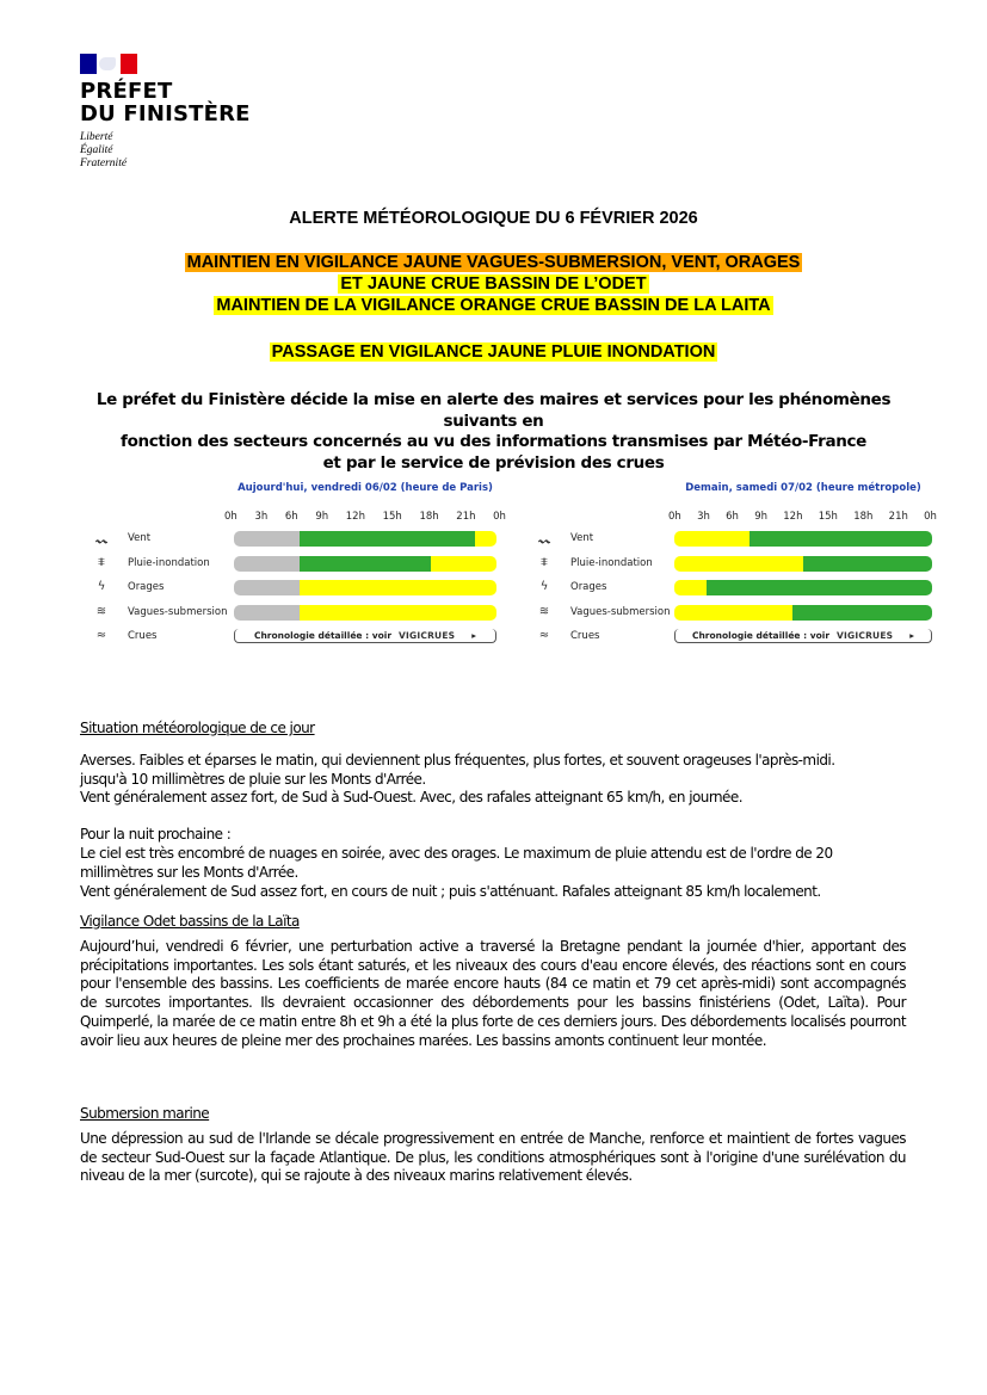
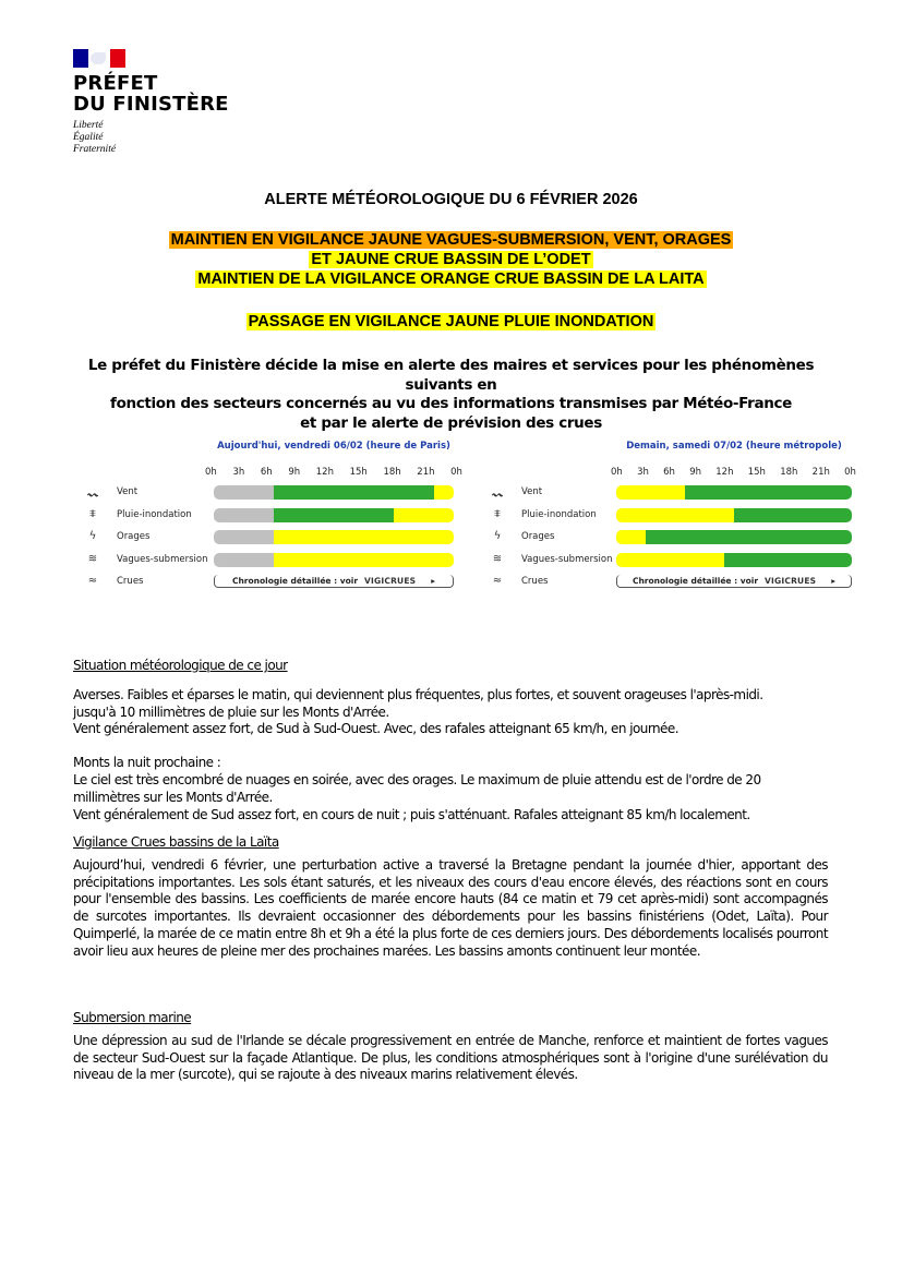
  PRÉFET
  DU FINISTÈRE
  Liberté
  Égalité
  Fraternité
  ALERTE MÉTÉOROLOGIQUE DU 6 FÉVRIER 2026
  MAINTIEN EN VIGILANCE JAUNE VAGUES-SUBMERSION, VENT, ORAGES
  ET JAUNE CRUE BASSIN DE L’ODET
  MAINTIEN DE LA VIGILANCE ORANGE CRUE BASSIN DE LA LAITA
  PASSAGE EN VIGILANCE JAUNE PLUIE INONDATION
  Le préfet du Finistère décide la mise en alerte des maires et services pour les phénomènes suivants en
  fonction des secteurs concernés au vu des informations transmises par Météo-France
- et par le service de prévision des crues
+ et par le alerte de prévision des crues
  Aujourd'hui, vendredi 06/02 (heure de Paris)
  0h
  3h
  6h
  9h
  12h
  15h
  18h
  21h
  0h
  〰
  Vent
  ⩨
  Pluie-inondation
  ϟ
  Orages
  ≋
  Vagues-submersion
  ≈
  Crues
  Chronologie détaillée : voir VIGICRUES ▸
  Demain, samedi 07/02 (heure métropole)
  0h
  3h
  6h
  9h
  12h
  15h
  18h
  21h
  0h
  〰
  Vent
  ⩨
  Pluie-inondation
  ϟ
  Orages
  ≋
  Vagues-submersion
  ≈
  Crues
  Chronologie détaillée : voir VIGICRUES ▸
  Situation météorologique de ce jour
  Averses. Faibles et éparses le matin, qui deviennent plus fréquentes, plus fortes, et souvent orageuses l'après-midi.
  jusqu'à 10 millimètres de pluie sur les Monts d'Arrée.
  Vent généralement assez fort, de Sud à Sud-Ouest. Avec, des rafales atteignant 65 km/h, en journée.
- Pour la nuit prochaine :
+ Monts la nuit prochaine :
  Le ciel est très encombré de nuages en soirée, avec des orages. Le maximum de pluie attendu est de l'ordre de 20 millimètres sur les Monts d'Arrée.
  Vent généralement de Sud assez fort, en cours de nuit ; puis s'atténuant. Rafales atteignant 85 km/h localement.
- Vigilance Odet bassins de la Laïta
+ Vigilance Crues bassins de la Laïta
  Aujourd’hui, vendredi 6 février, une perturbation active a traversé la Bretagne pendant la journée d'hier, apportant des précipitations importantes. Les sols étant saturés, et les niveaux des cours d'eau encore élevés, des réactions sont en cours pour l'ensemble des bassins. Les coefficients de marée encore hauts (84 ce matin et 79 cet après-midi) sont accompagnés de surcotes importantes. Ils devraient occasionner des débordements pour les bassins finistériens (Odet, Laïta). Pour Quimperlé, la marée de ce matin entre 8h et 9h a été la plus forte de ces derniers jours. Des débordements localisés pourront avoir lieu aux heures de pleine mer des prochaines marées. Les bassins amonts continuent leur montée.
  Submersion marine
  Une dépression au sud de l'Irlande se décale progressivement en entrée de Manche, renforce et maintient de fortes vagues de secteur Sud-Ouest sur la façade Atlantique. De plus, les conditions atmosphériques sont à l'origine d'une surélévation du niveau de la mer (surcote), qui se rajoute à des niveaux marins relativement élevés.
